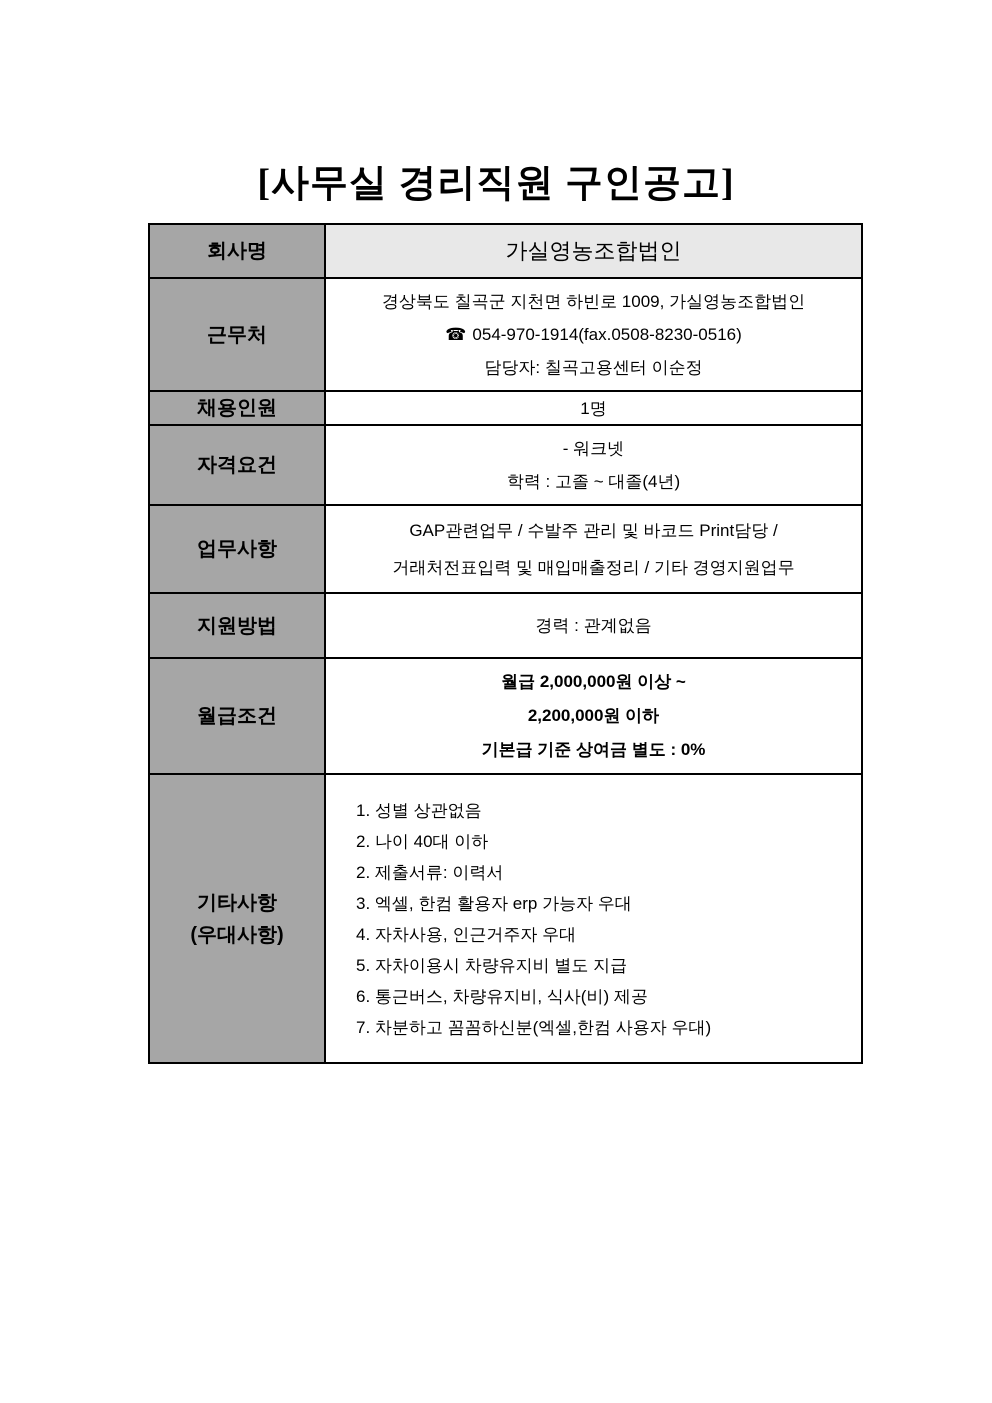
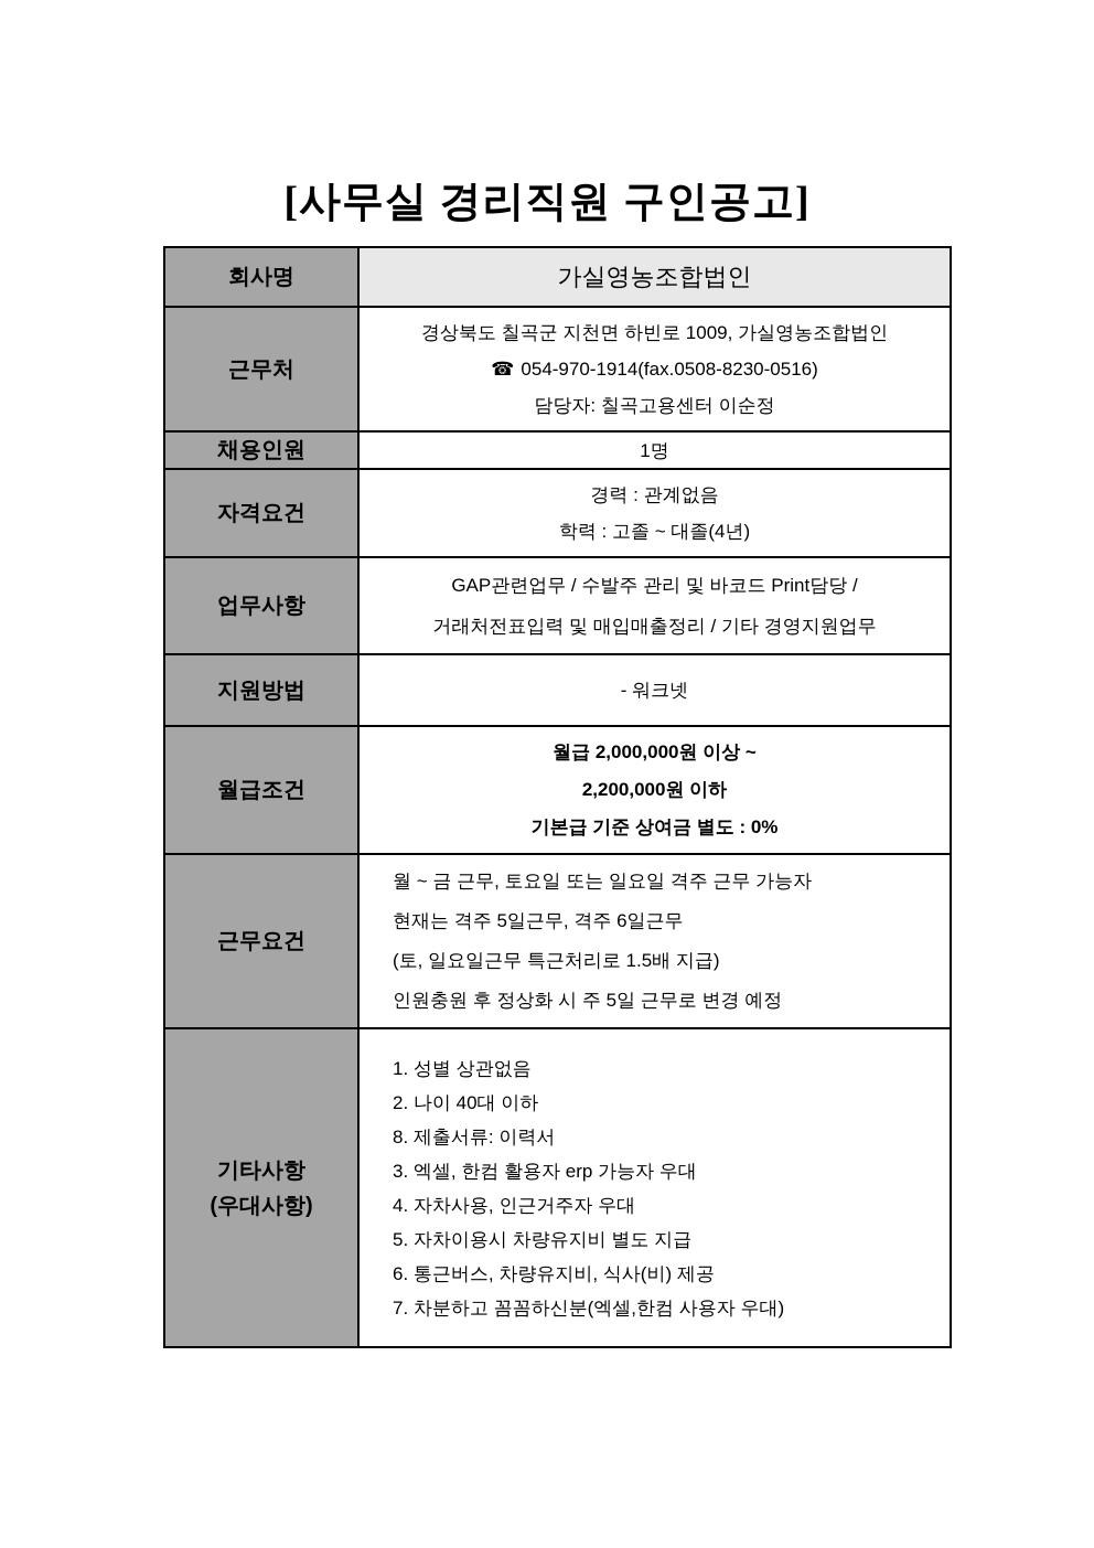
  [사무실 경리직원 구인공고]
  회사명	가실영농조합법인
  근무처	경상북도 칠곡군 지천면 하빈로 1009, 가실영농조합법인 ☎ 054-970-1914(fax.0508-8230-0516) 담당자: 칠곡고용센터 이순정
  채용인원	1명
- 자격요건	- 워크넷 학력 : 고졸 ~ 대졸(4년)
+ 자격요건	경력 : 관계없음 학력 : 고졸 ~ 대졸(4년)
  업무사항	GAP관련업무 / 수발주 관리 및 바코드 Print담당 / 거래처전표입력 및 매입매출정리 / 기타 경영지원업무
- 지원방법	경력 : 관계없음
+ 지원방법	- 워크넷
  월급조건	월급 2,000,000원 이상 ~ 2,200,000원 이하 기본급 기준 상여금 별도 : 0%
+ 근무요건	월 ~ 금 근무, 토요일 또는 일요일 격주 근무 가능자 현재는 격주 5일근무, 격주 6일근무 (토, 일요일근무 특근처리로 1.5배 지급) 인원충원 후 정상화 시 주 5일 근무로 변경 예정
- 기타사항 (우대사항)	1. 성별 상관없음 2. 나이 40대 이하 2. 제출서류: 이력서 3. 엑셀, 한컴 활용자 erp 가능자 우대 4. 자차사용, 인근거주자 우대 5. 자차이용시 차량유지비 별도 지급 6. 통근버스, 차량유지비, 식사(비) 제공 7. 차분하고 꼼꼼하신분(엑셀,한컴 사용자 우대)
+ 기타사항 (우대사항)	1. 성별 상관없음 2. 나이 40대 이하 8. 제출서류: 이력서 3. 엑셀, 한컴 활용자 erp 가능자 우대 4. 자차사용, 인근거주자 우대 5. 자차이용시 차량유지비 별도 지급 6. 통근버스, 차량유지비, 식사(비) 제공 7. 차분하고 꼼꼼하신분(엑셀,한컴 사용자 우대)
